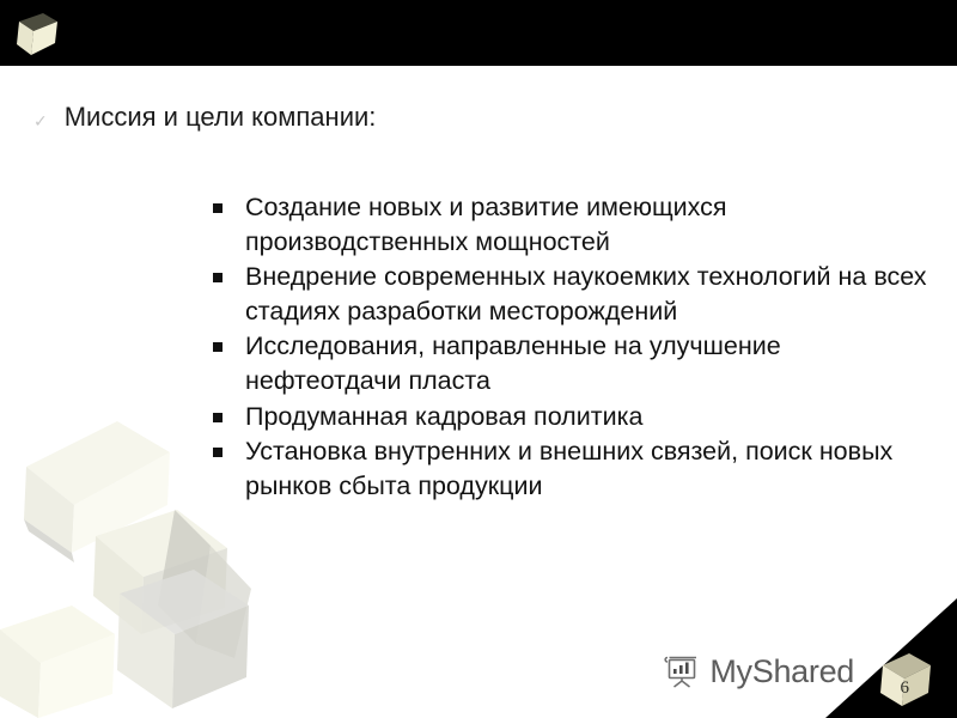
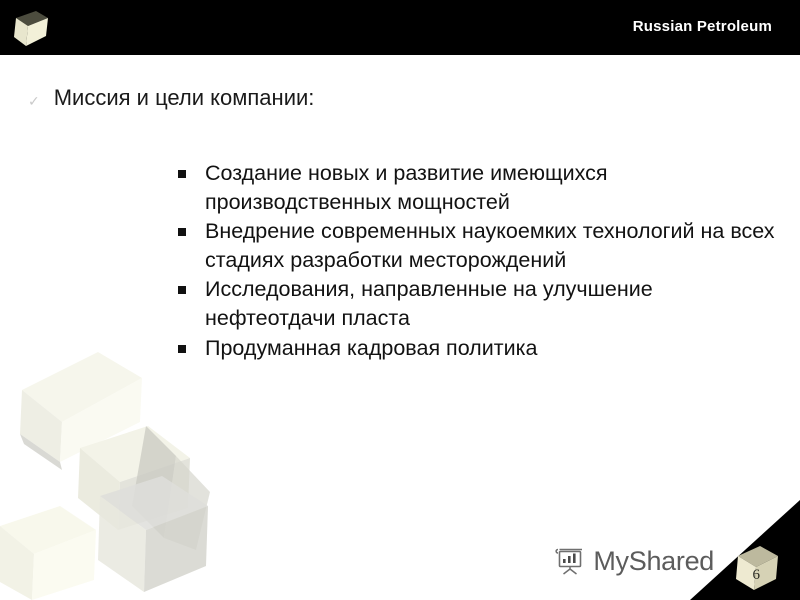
+ Russian Petroleum
  ✓
  Миссия и цели компании:
  Создание новых и развитие имеющихся производственных мощностей
  Внедрение современных наукоемких технологий на всех стадиях разработки месторождений
  Исследования, направленные на улучшение нефтеотдачи пласта
  Продуманная кадровая политика
- Установка внутренних и внешних связей, поиск новых рынков сбыта продукции
  MyShared
  6
